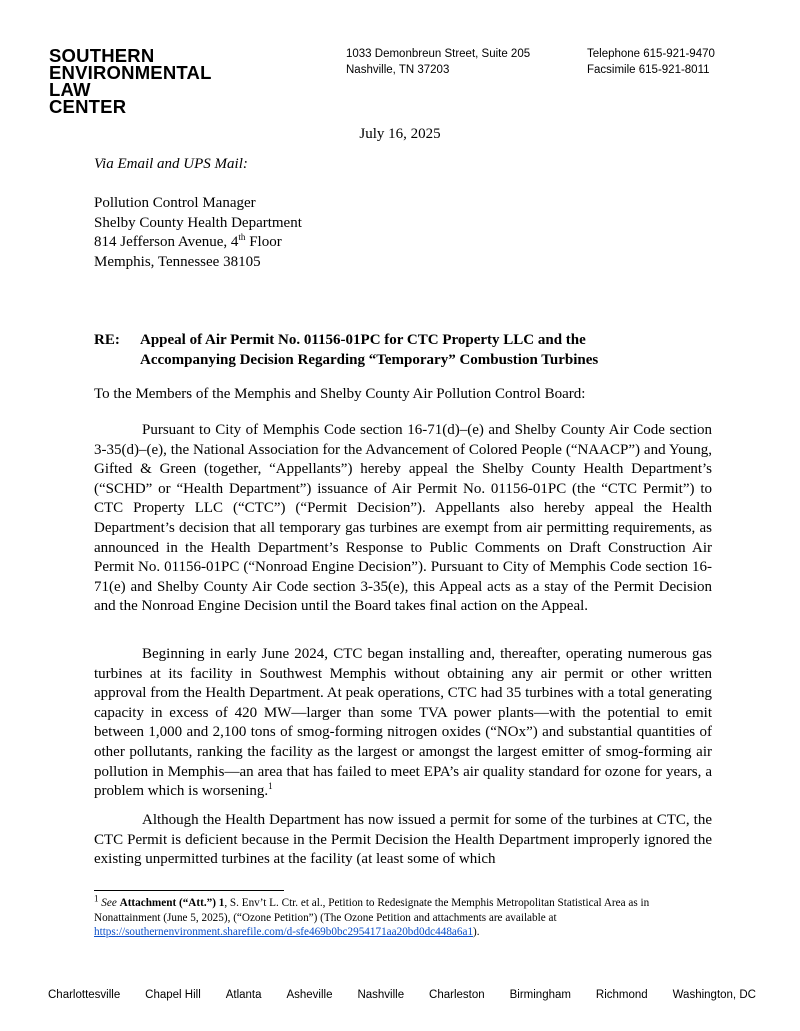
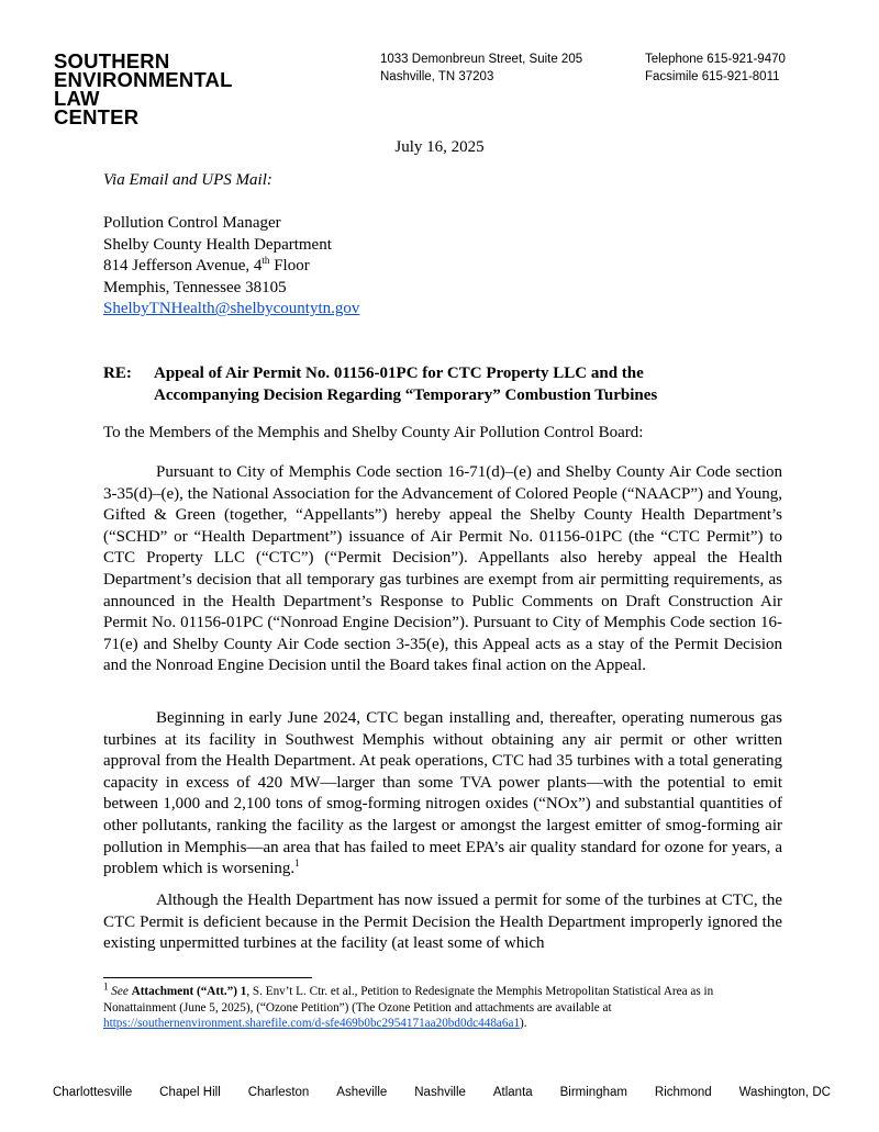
  SOUTHERN
  ENVIRONMENTAL
  LAW
  CENTER
  1033 Demonbreun Street, Suite 205
  Nashville, TN 37203
  Telephone 615-921-9470
  Facsimile 615-921-8011
  July 16, 2025
  Via Email and UPS Mail:
  Pollution Control Manager
  Shelby County Health Department
  814 Jefferson Avenue, 4th Floor
  Memphis, Tennessee 38105
+ ShelbyTNHealth@shelbycountytn.gov
  RE:
  Appeal of Air Permit No. 01156-01PC for CTC Property LLC and the
  Accompanying Decision Regarding “Temporary” Combustion Turbines
  To the Members of the Memphis and Shelby County Air Pollution Control Board:
  Pursuant to City of Memphis Code section 16-71(d)–(e) and Shelby County Air Code section 3-35(d)–(e), the National Association for the Advancement of Colored People (“NAACP”) and Young, Gifted & Green (together, “Appellants”) hereby appeal the Shelby County Health Department’s (“SCHD” or “Health Department”) issuance of Air Permit No. 01156-01PC (the “CTC Permit”) to CTC Property LLC (“CTC”) (“Permit Decision”). Appellants also hereby appeal the Health Department’s decision that all temporary gas turbines are exempt from air permitting requirements, as announced in the Health Department’s Response to Public Comments on Draft Construction Air Permit No. 01156-01PC (“Nonroad Engine Decision”). Pursuant to City of Memphis Code section 16-71(e) and Shelby County Air Code section 3-35(e), this Appeal acts as a stay of the Permit Decision and the Nonroad Engine Decision until the Board takes final action on the Appeal.
  Beginning in early June 2024, CTC began installing and, thereafter, operating numerous gas turbines at its facility in Southwest Memphis without obtaining any air permit or other written approval from the Health Department. At peak operations, CTC had 35 turbines with a total generating capacity in excess of 420 MW—larger than some TVA power plants—with the potential to emit between 1,000 and 2,100 tons of smog-forming nitrogen oxides (“NOx”) and substantial quantities of other pollutants, ranking the facility as the largest or amongst the largest emitter of smog-forming air pollution in Memphis—an area that has failed to meet EPA’s air quality standard for ozone for years, a problem which is worsening.1
  Although the Health Department has now issued a permit for some of the turbines at CTC, the CTC Permit is deficient because in the Permit Decision the Health Department improperly ignored the existing unpermitted turbines at the facility (at least some of which
  1 See Attachment (“Att.”) 1, S. Env’t L. Ctr. et al., Petition to Redesignate the Memphis Metropolitan Statistical Area as in Nonattainment (June 5, 2025), (“Ozone Petition”) (The Ozone Petition and attachments are available at https://southernenvironment.sharefile.com/d-sfe469b0bc2954171aa20bd0dc448a6a1).
  Charlottesville
  Chapel Hill
- Atlanta
+ Charleston
  Asheville
  Nashville
- Charleston
+ Atlanta
  Birmingham
  Richmond
  Washington, DC
